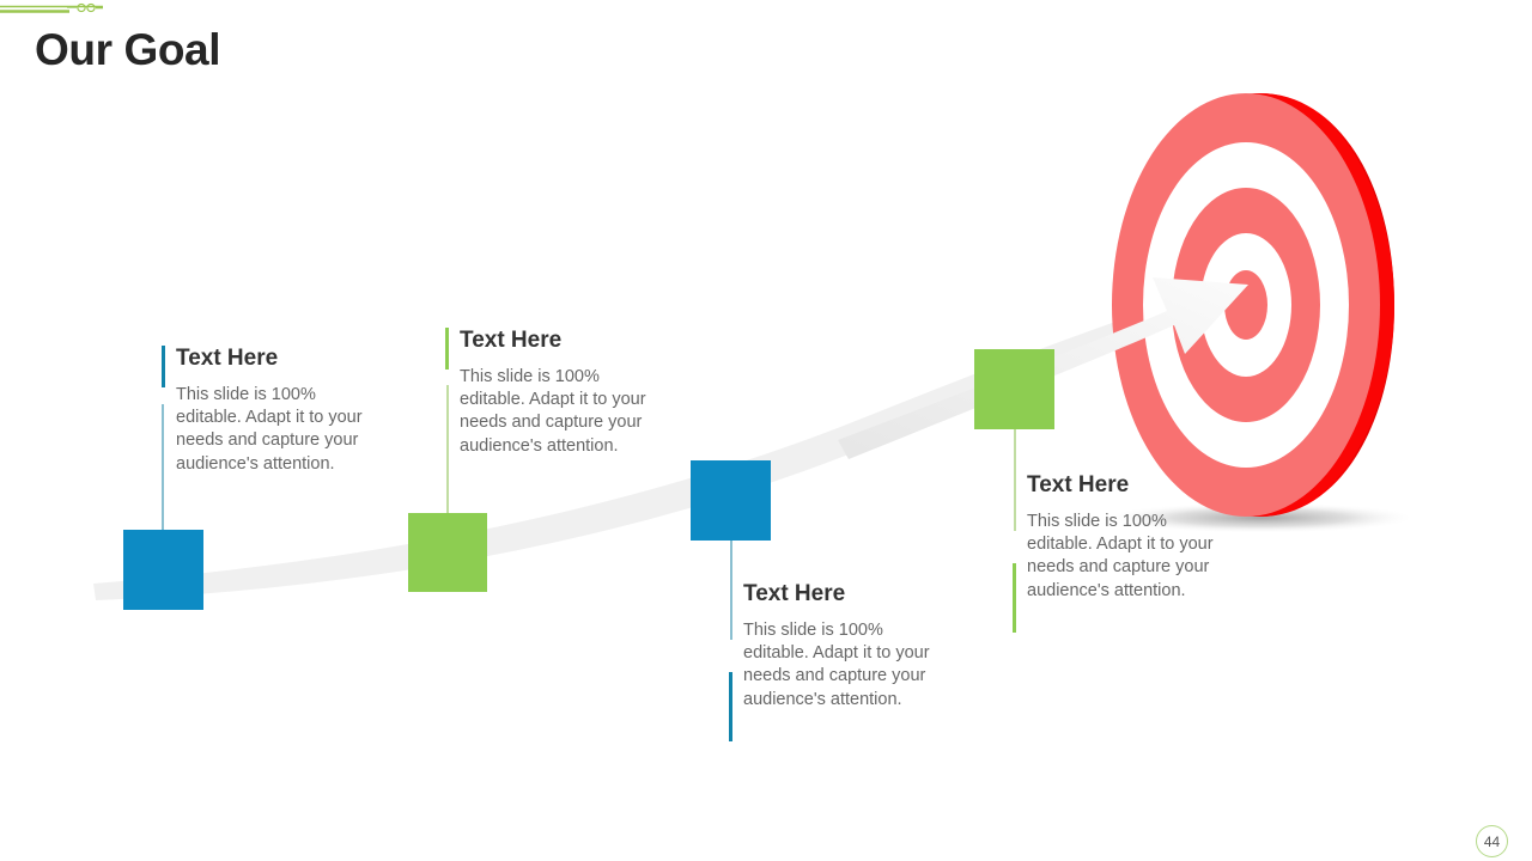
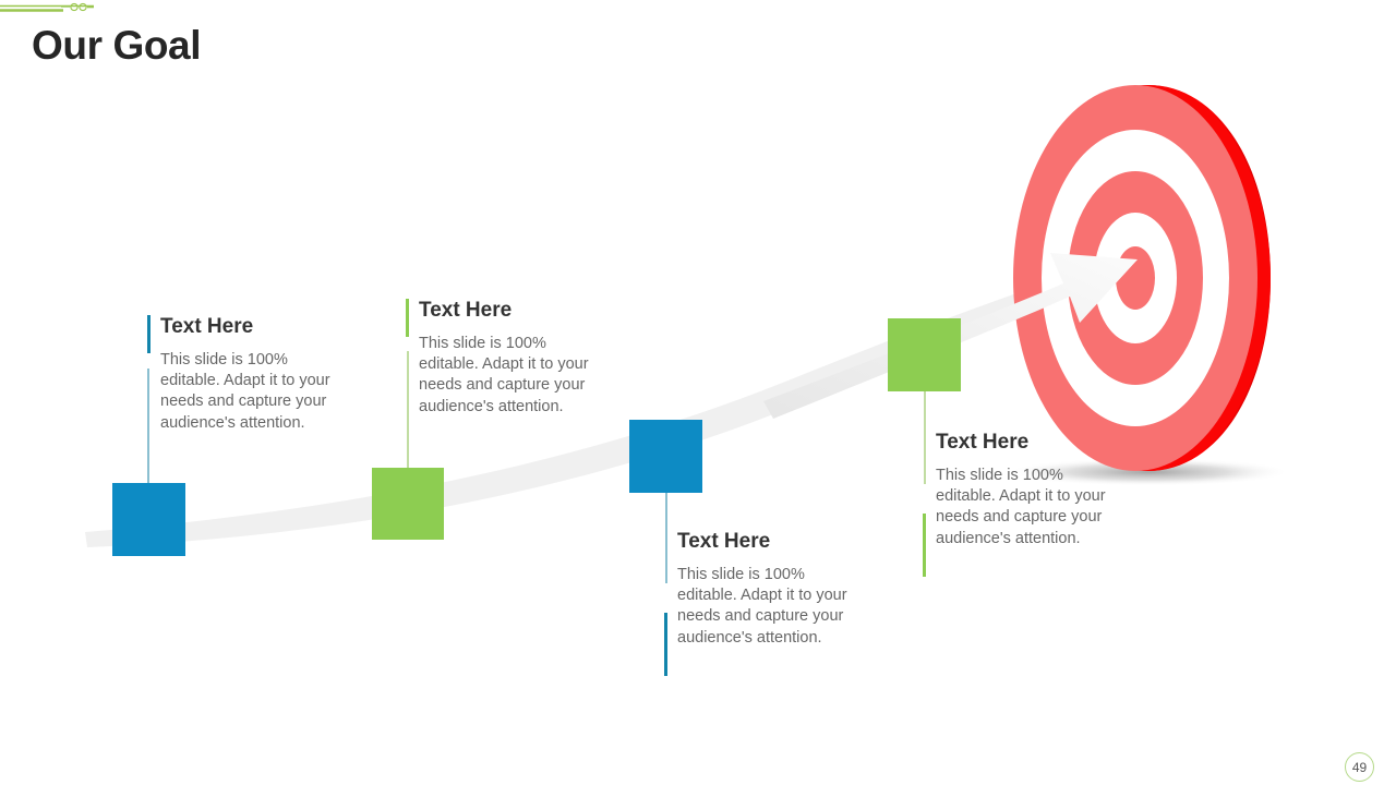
  Our Goal
  Text Here
  This slide is 100% editable. Adapt it to your needs and capture your audience's attention.
  Text Here
  This slide is 100% editable. Adapt it to your needs and capture your audience's attention.
  Text Here
  This slide is 100% editable. Adapt it to your needs and capture your audience's attention.
  Text Here
  This slide is 100% editable. Adapt it to your needs and capture your audience's attention.
- 44
+ 49
